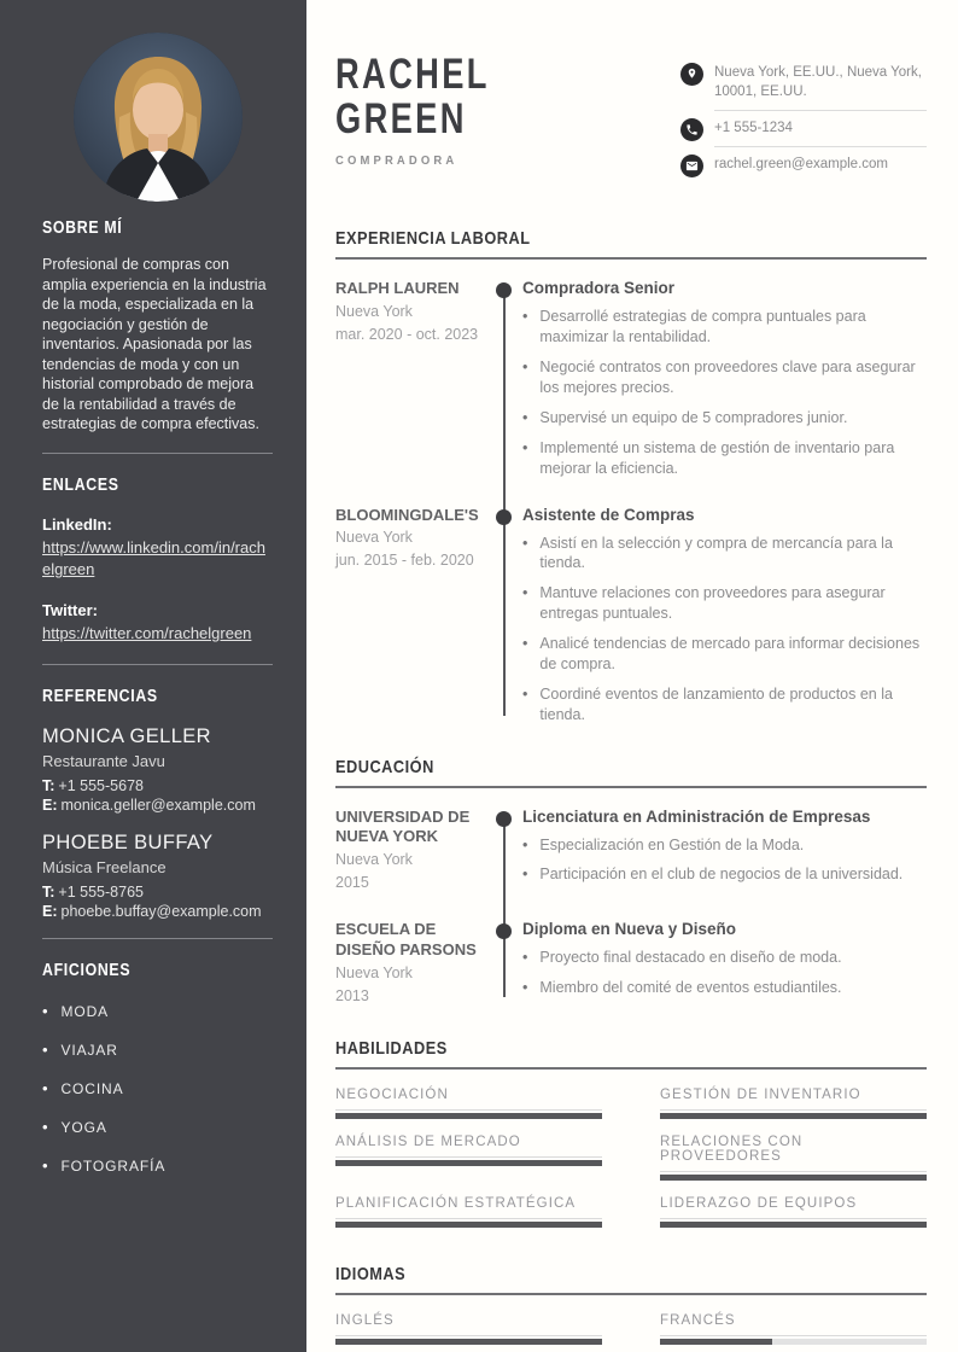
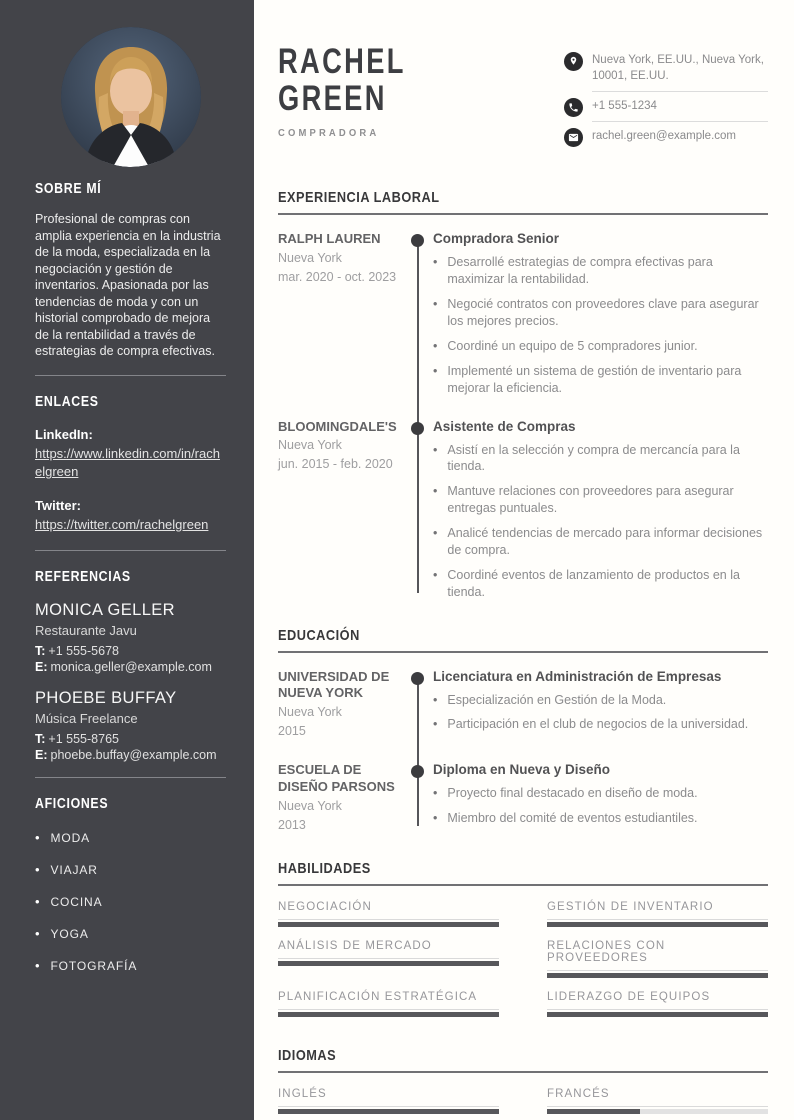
  SOBRE MÍ
  Profesional de compras con amplia experiencia en la industria de la moda, especializada en la negociación y gestión de inventarios. Apasionada por las tendencias de moda y con un historial comprobado de mejora de la rentabilidad a través de estrategias de compra efectivas.
  ENLACES
  LinkedIn:
  https://www.linkedin.com/in/rachelgreen
  Twitter:
  https://twitter.com/rachelgreen
  REFERENCIAS
  MONICA GELLER
  Restaurante Javu
  T: +1 555-5678
  E: monica.geller@example.com
  PHOEBE BUFFAY
  Música Freelance
  T: +1 555-8765
  E: phoebe.buffay@example.com
  AFICIONES
  •
  MODA
  •
  VIAJAR
  •
  COCINA
  •
  YOGA
  •
  FOTOGRAFÍA
  RACHEL
  GREEN
  COMPRADORA
  Nueva York, EE.UU., Nueva York, 10001, EE.UU.
  +1 555-1234
  rachel.green@example.com
  EXPERIENCIA LABORAL
  RALPH LAUREN
  Nueva York
  mar. 2020 - oct. 2023
  Compradora Senior
  •
- Desarrollé estrategias de compra puntuales para maximizar la rentabilidad.
+ Desarrollé estrategias de compra efectivas para maximizar la rentabilidad.
  •
  Negocié contratos con proveedores clave para asegurar los mejores precios.
  •
- Supervisé un equipo de 5 compradores junior.
+ Coordiné un equipo de 5 compradores junior.
  •
  Implementé un sistema de gestión de inventario para mejorar la eficiencia.
  BLOOMINGDALE'S
  Nueva York
  jun. 2015 - feb. 2020
  Asistente de Compras
  •
  Asistí en la selección y compra de mercancía para la tienda.
  •
  Mantuve relaciones con proveedores para asegurar entregas puntuales.
  •
  Analicé tendencias de mercado para informar decisiones de compra.
  •
  Coordiné eventos de lanzamiento de productos en la tienda.
  EDUCACIÓN
  UNIVERSIDAD DE NUEVA YORK
  Nueva York
  2015
  Licenciatura en Administración de Empresas
  •
  Especialización en Gestión de la Moda.
  •
  Participación en el club de negocios de la universidad.
  ESCUELA DE DISEÑO PARSONS
  Nueva York
  2013
  Diploma en Nueva y Diseño
  •
  Proyecto final destacado en diseño de moda.
  •
  Miembro del comité de eventos estudiantiles.
  HABILIDADES
  NEGOCIACIÓN
  GESTIÓN DE INVENTARIO
  ANÁLISIS DE MERCADO
  RELACIONES CON PROVEEDORES
  PLANIFICACIÓN ESTRATÉGICA
  LIDERAZGO DE EQUIPOS
  IDIOMAS
  INGLÉS
  FRANCÉS
